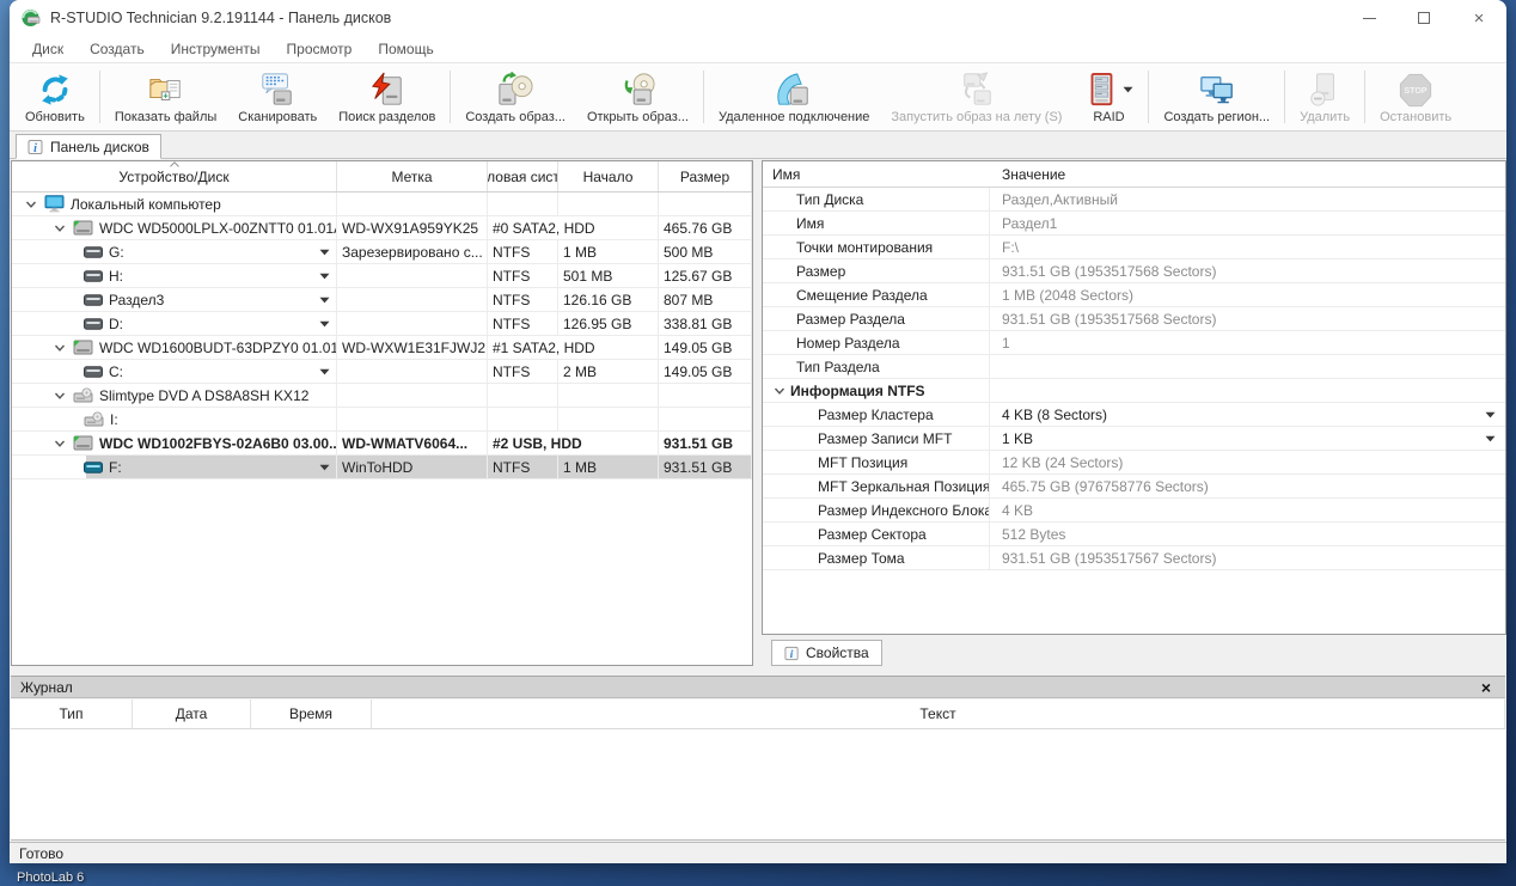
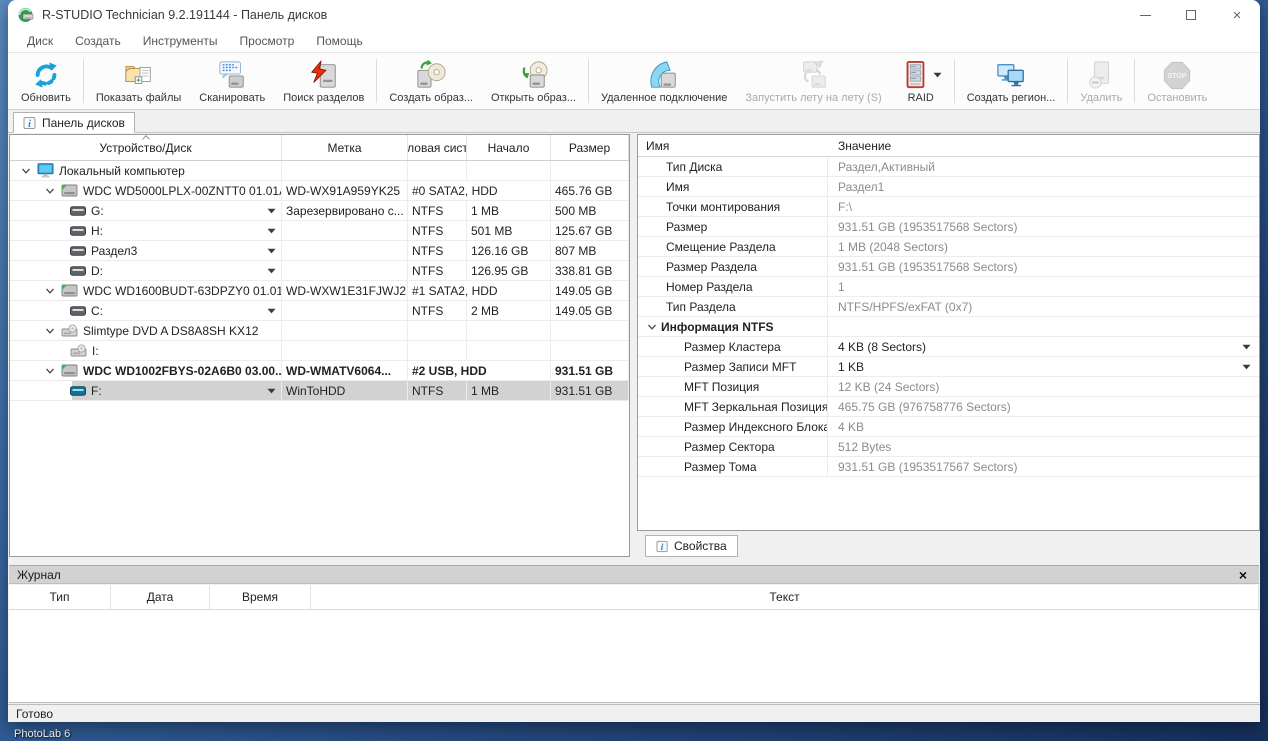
  PhotoLab 6
  R-STUDIO Technician 9.2.191144 - Панель дисков
  ×
  Диск
  Создать
  Инструменты
  Просмотр
  Помощь
  Обновить
  Показать файлы
  Сканировать
  Поиск разделов
  Создать образ...
  Открыть образ...
  Удаленное подключение
- Запустить образ на лету (S)
+ Запустить лету на лету (S)
  RAID
  Создать регион...
  Удалить
  Остановить
  i
  Панель дисков
  Устройство/Диск
  Метка
  Начало
  Размер
  Локальный компьютер
  WDC WD5000LPLX-00ZNTT0 01.01
  WD-WX91A959YK25
  #0 SATA2, HDD
  465.76 GB
  G:
  Зарезервировано с...
  NTFS
  1 MB
  500 MB
  H:
  NTFS
  501 MB
  125.67 GB
  Раздел3
  NTFS
  126.16 GB
  807 MB
  D:
  NTFS
  126.95 GB
  338.81 GB
  WDC WD1600BUDT-63DPZY0 01.01
  WD-WXW1E31FJWJ2
  #1 SATA2, HDD
  149.05 GB
  C:
  NTFS
  2 MB
  149.05 GB
  Slimtype DVD A DS8A8SH KX12
  I:
  WDC WD1002FBYS-02A6B0 03.00..
  WD-WMATV6064...
  #2 USB, HDD
  931.51 GB
  F:
  WinToHDD
  NTFS
  1 MB
  931.51 GB
  Имя
  Значение
  Тип Диска
  Раздел,Активный
  Имя
  Раздел1
  Точки монтирования
  F:\
  Размер
  931.51 GB (1953517568 Sectors)
  Смещение Раздела
  1 MB (2048 Sectors)
  Размер Раздела
  931.51 GB (1953517568 Sectors)
  Номер Раздела
  1
  Тип Раздела
+ NTFS/HPFS/exFAT (0x7)
  Информация NTFS
  Размер Кластера
  4 KB (8 Sectors)
  Размер Записи MFT
  1 KB
  MFT Позиция
  12 KB (24 Sectors)
  MFT Зеркальная Позиция
  465.75 GB (976758776 Sectors)
  Размер Индексного Блока
  4 KB
  Размер Сектора
  512 Bytes
  Размер Тома
  931.51 GB (1953517567 Sectors)
  i
  Свойства
  Журнал
  ×
  Тип
  Дата
  Время
  Текст
  Готово
